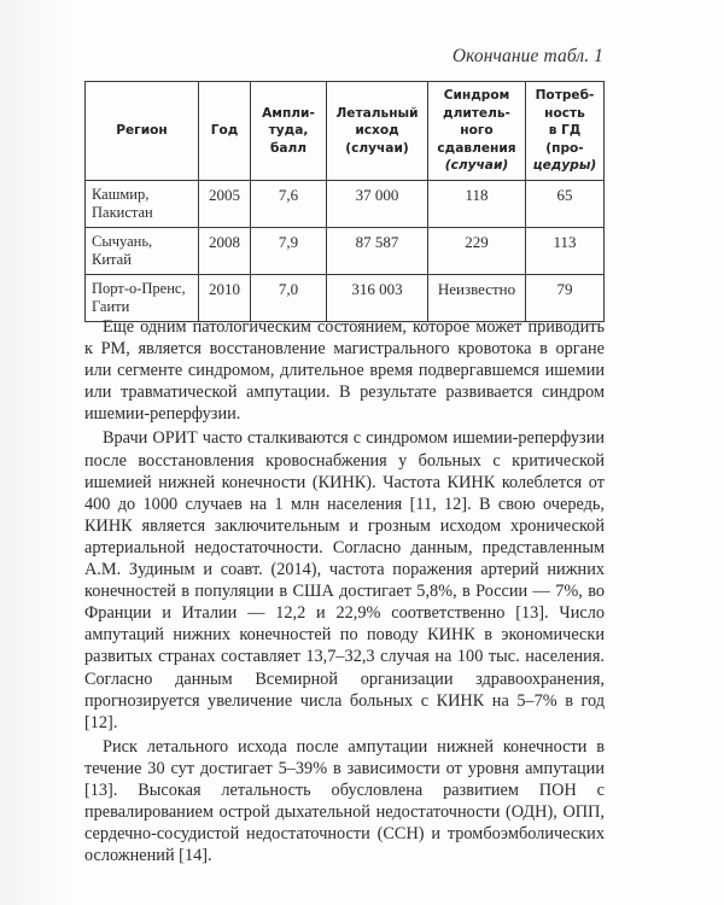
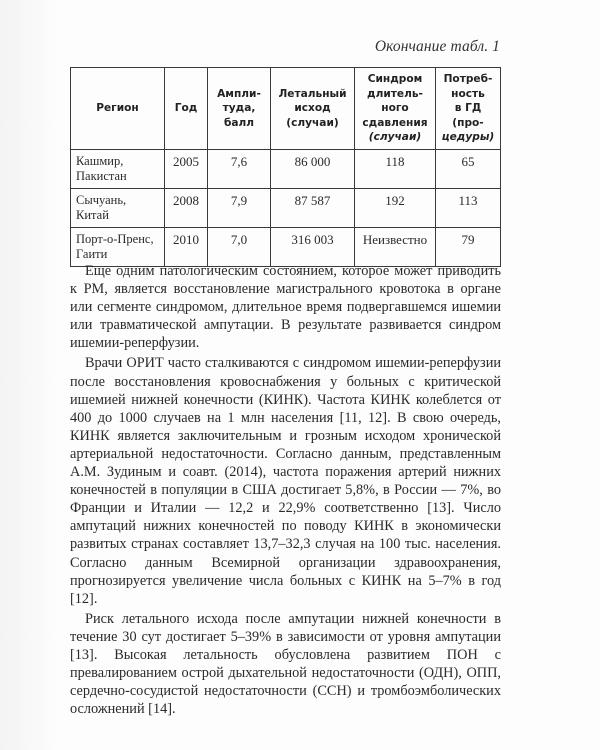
  Окончание табл. 1
  Регион	Год	Ампли- туда, балл	Летальный исход (случаи)	Синдром длитель- ного сдавления(случаи)	Потреб- ность в ГД (про-цедуры)
- Кашмир, Пакистан	2005	7,6	37 000	118	65
+ Кашмир, Пакистан	2005	7,6	86 000	118	65
- Сычуань, Китай	2008	7,9	87 587	229	113
+ Сычуань, Китай	2008	7,9	87 587	192	113
  Порт-о-Пренс, Гаити	2010	7,0	316 003	Неизвестно	79
  Еще одним патологическим состоянием, которое может приводить к РМ, является восстановление магистрального кровотока в органе или сегменте синдромом, длительное время подвергавшемся ишемии или травматической ампутации. В результате развивается синдром ишемии-реперфузии.
  Врачи ОРИТ часто сталкиваются с синдромом ишемии-реперфузии после восстановления кровоснабжения у больных с критической ишемией нижней конечности (КИНК). Частота КИНК колеблется от 400 до 1000 случаев на 1 млн населения [11, 12]. В свою очередь, КИНК является заключительным и грозным исходом хронической артериальной недостаточности. Согласно данным, представленным А.М. Зудиным и соавт. (2014), частота поражения артерий нижних конечностей в популяции в США достигает 5,8%, в России — 7%, во Франции и Италии — 12,2 и 22,9% соответственно [13]. Число ампутаций нижних конечностей по поводу КИНК в экономически развитых странах составляет 13,7–32,3 случая на 100 тыс. населения. Согласно данным Всемирной организации здравоохранения, прогнозируется увеличение числа больных с КИНК на 5–7% в год [12].
  Риск летального исхода после ампутации нижней конечности в течение 30 сут достигает 5–39% в зависимости от уровня ампутации [13]. Высокая летальность обусловлена развитием ПОН с превалированием острой дыхательной недостаточности (ОДН), ОПП, сердечно-сосудистой недостаточности (ССН) и тромбоэмболических осложнений [14].
